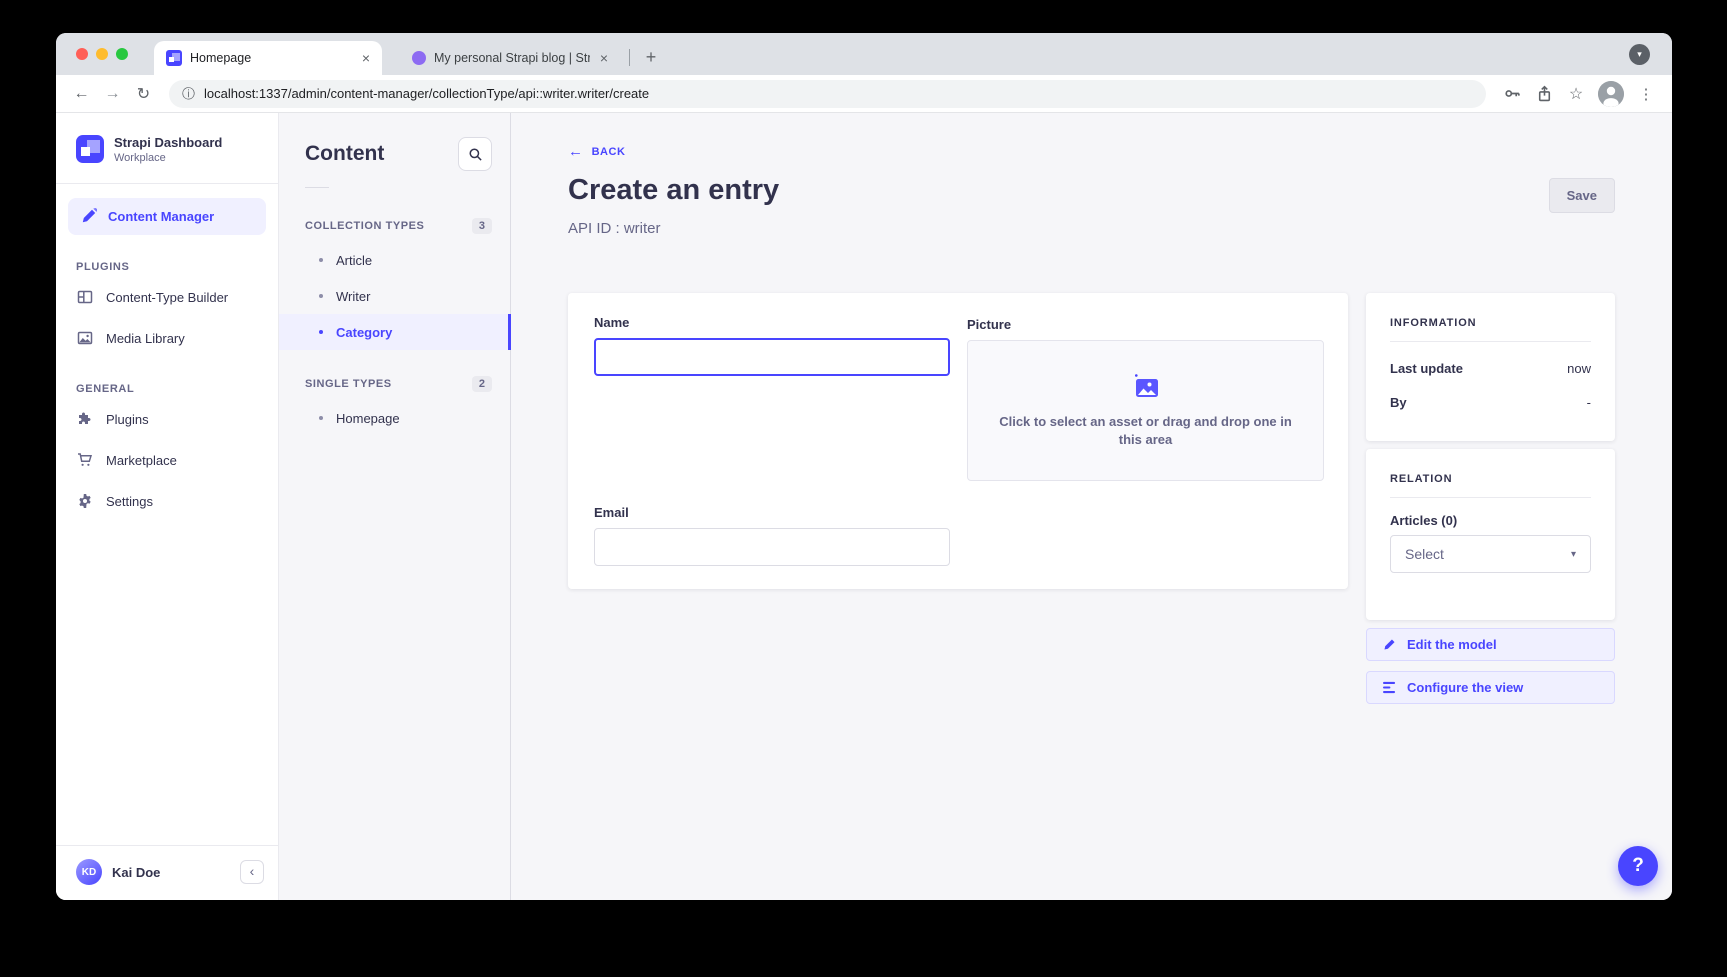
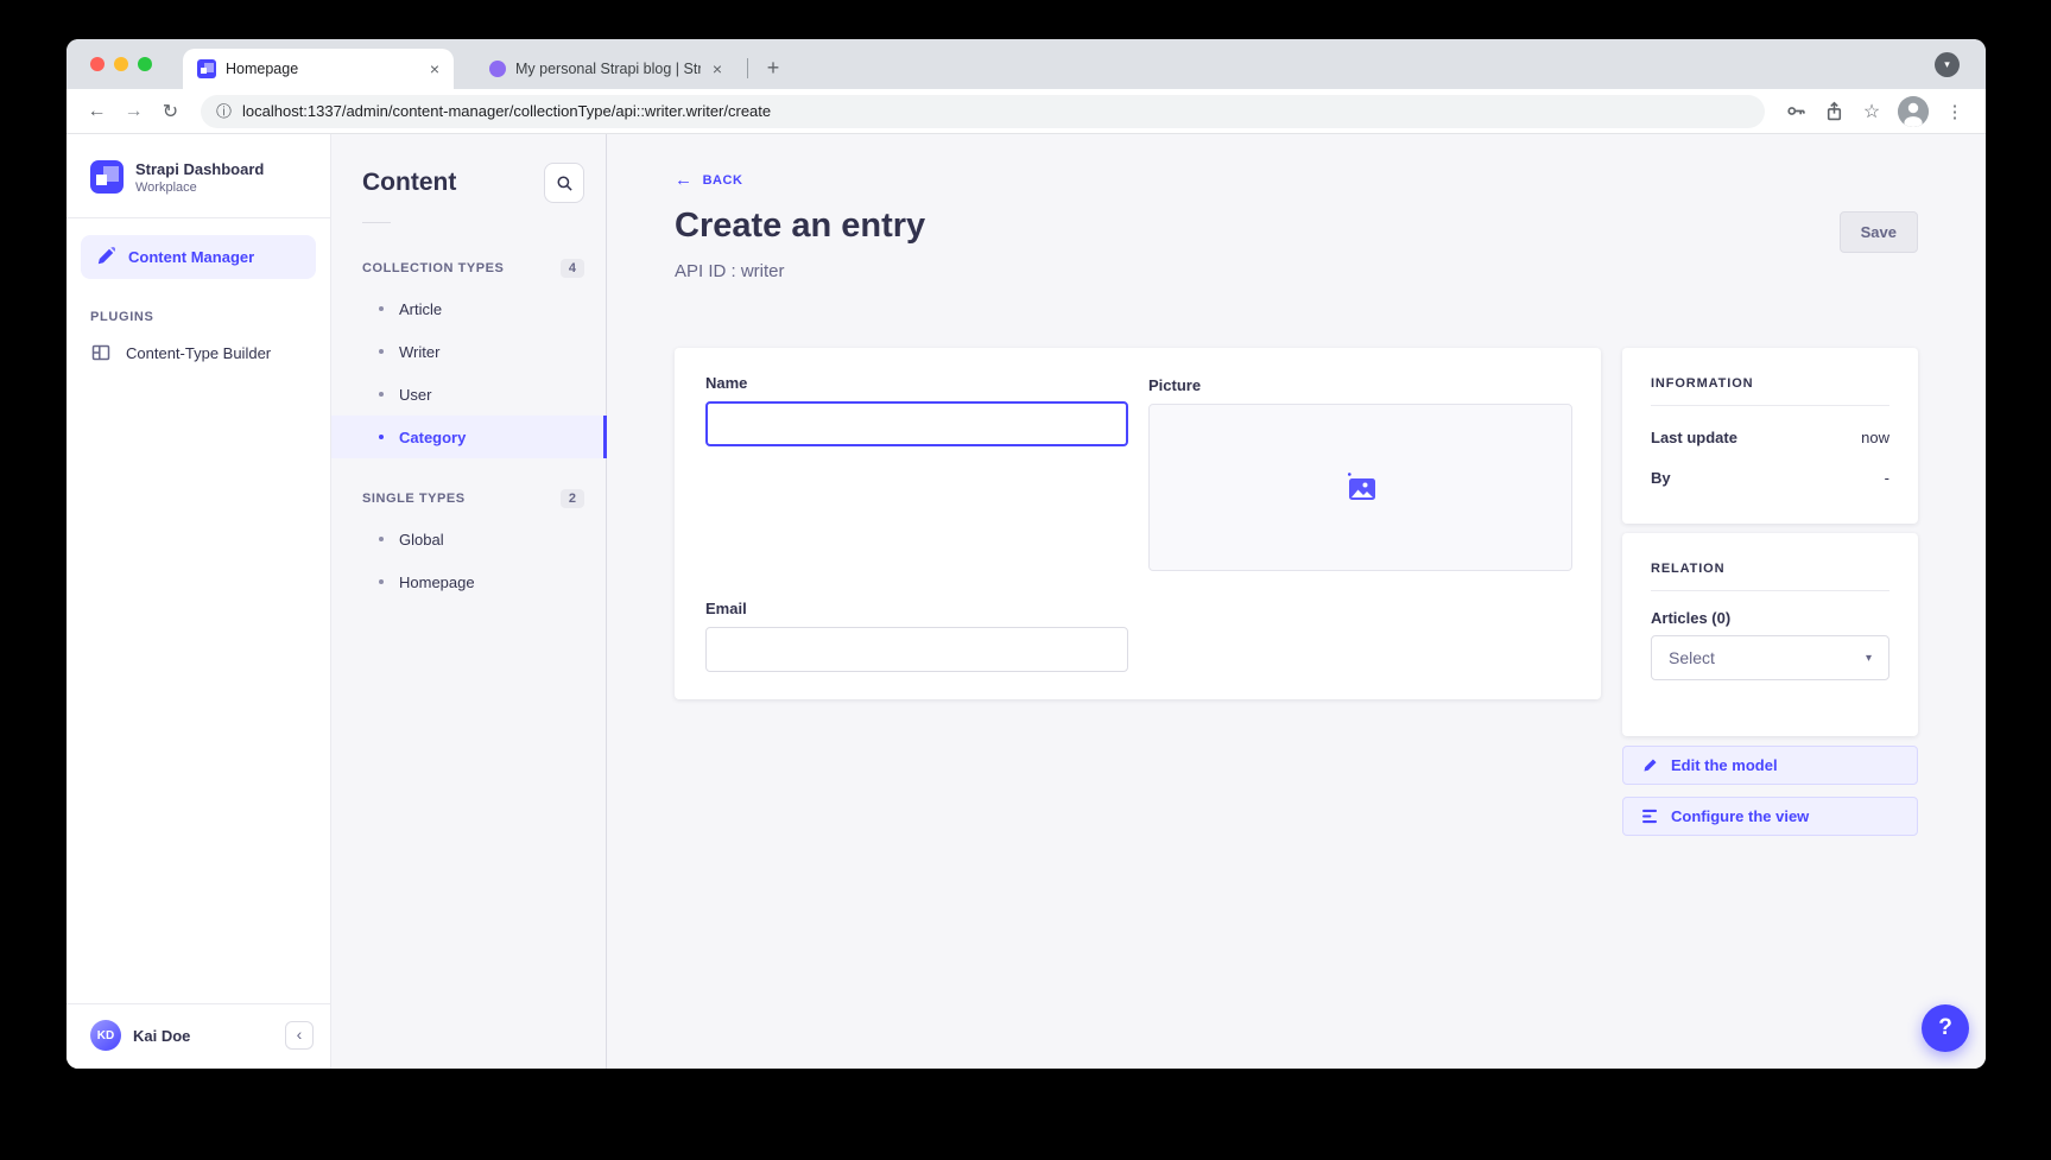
  Homepage
  ×
  My personal Strapi blog | Str
  ×
  +
  ▾
  ←
  →
  ↻
  ⓘ
  localhost:1337/admin/content-manager/collectionType/api::writer.writer/create
  ☆
  ⋮
  Strapi Dashboard
  Workplace
  Content Manager
  PLUGINS
  Content-Type Builder
- Media Library
- GENERAL
- Plugins
- Marketplace
- Settings
  KD
  Kai Doe
  ‹
  Content
  COLLECTION TYPES
- 3
+ 4
  Article
  Writer
+ User
  Category
  SINGLE TYPES
  2
+ Global
  Homepage
  ←
  BACK
  Create an entry
  Save
  API ID : writer
  Name
  Picture
- Click to select an asset or drag and drop one in this area
  Email
  INFORMATION
  Last update
  now
  By
  -
  RELATION
  Articles (0)
  Select
  ▾
  Edit the model
  Configure the view
  ?
